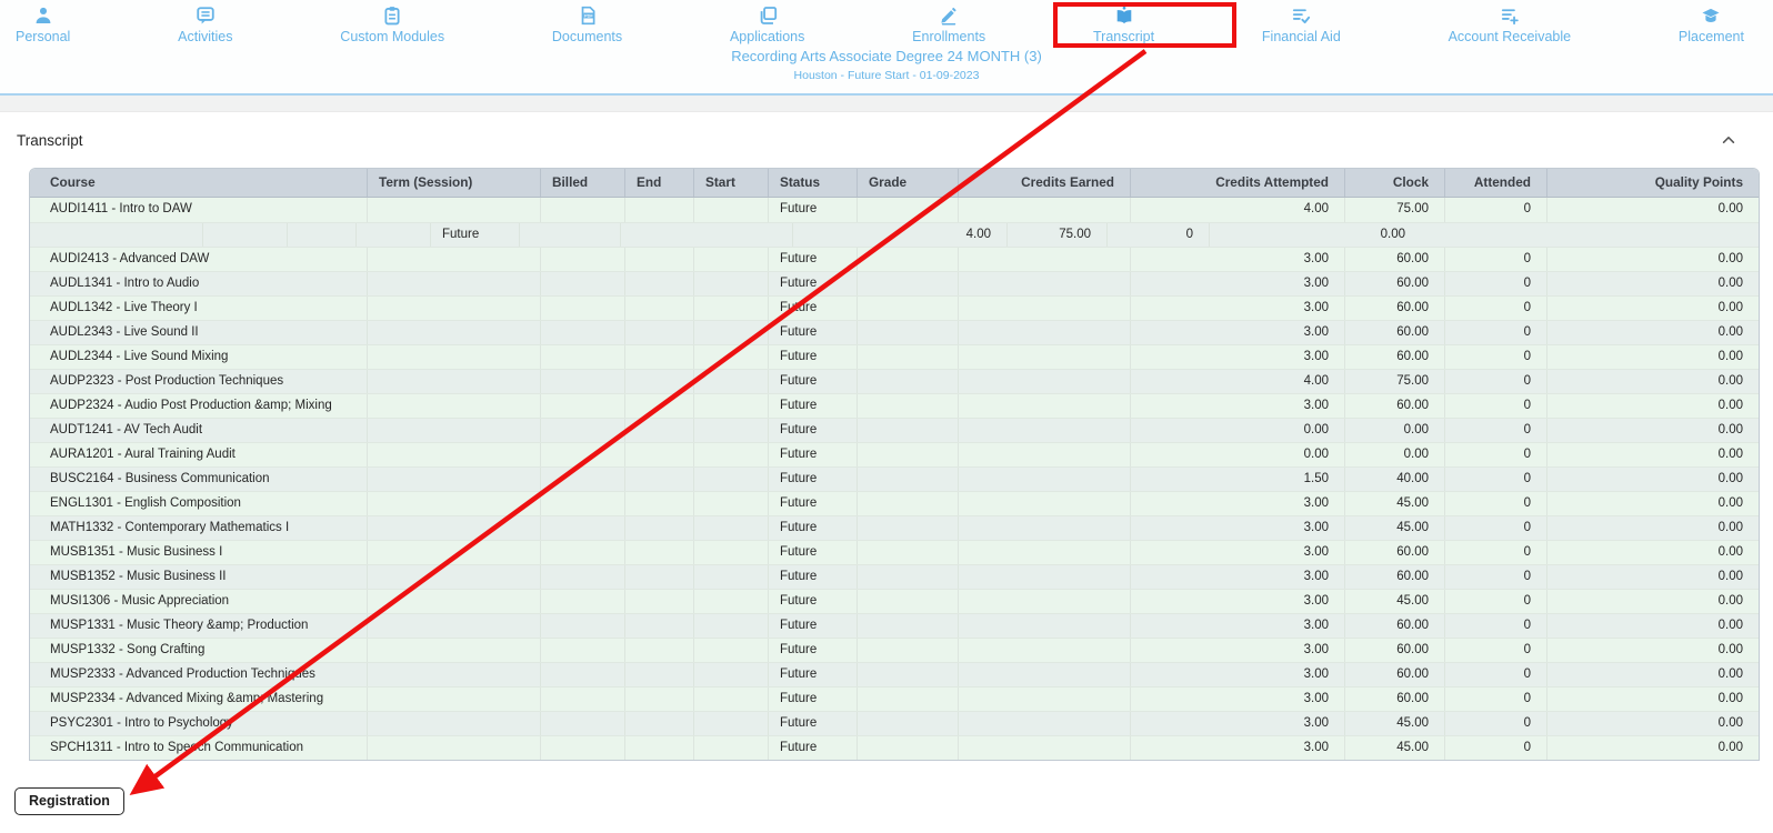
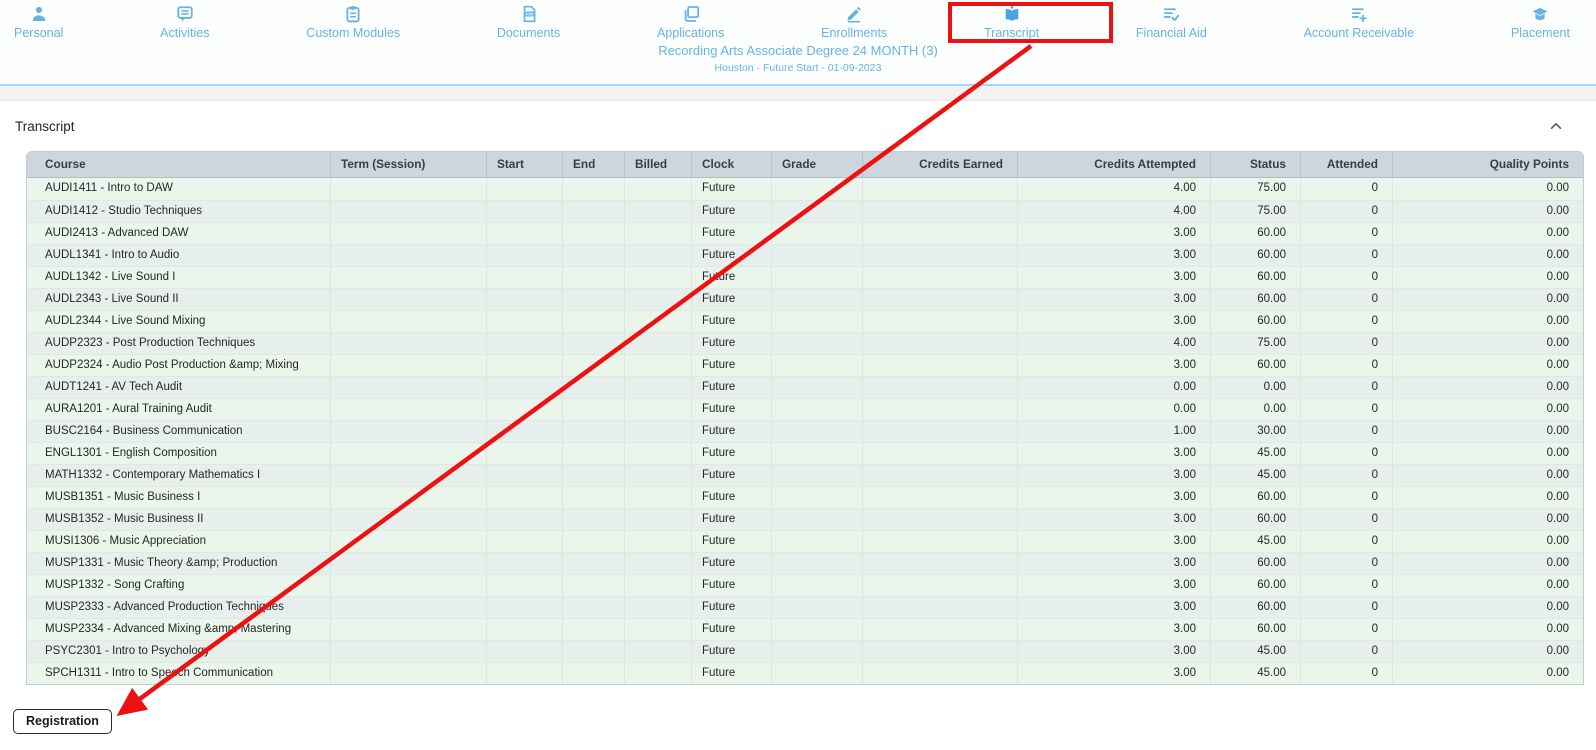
  Personal
  Activities
  Custom Modules
  Documents
  Applications
  Enrollments
  Transcript
  Financial Aid
  Account Receivable
  Placement
  Recording Arts Associate Degree 24 MONTH (3)
  Houston - Future Start - 01-09-2023
  Transcript
  Course
  Term (Session)
- Billed
+ Start
  End
- Start
+ Billed
- Status
+ Clock
  Grade
  Credits Earned
  Credits Attempted
- Clock
+ Status
  Attended
  Quality Points
  AUDI1411 - Intro to DAW
  Future
  4.00
  75.00
  0
  0.00
+ AUDI1412 - Studio Techniques
  Future
  4.00
  75.00
  0
  0.00
  AUDI2413 - Advanced DAW
  Future
  3.00
  60.00
  0
  0.00
  AUDL1341 - Intro to Audio
  Future
  3.00
  60.00
  0
  0.00
- AUDL1342 - Live Theory I
+ AUDL1342 - Live Sound I
  3.00
  60.00
  0
  0.00
  AUDL2343 - Live Sound II
  Future
  3.00
  60.00
  0
  0.00
  AUDL2344 - Live Sound Mixing
  Future
  3.00
  60.00
  0
  0.00
  AUDP2323 - Post Production Techniques
  Future
  4.00
  75.00
  0
  0.00
  AUDP2324 - Audio Post Production &amp; Mixing
  Future
  3.00
  60.00
  0
  0.00
  AUDT1241 - AV Tech Audit
  Future
  0.00
  0.00
  0
  0.00
  AURA1201 - Aural Training Audit
  Future
  0.00
  0.00
  0
  0.00
  BUSC2164 - Business Communication
  Future
- 1.50
+ 1.00
- 40.00
+ 30.00
  0
  0.00
  ENGL1301 - English Composition
  Future
  3.00
  45.00
  0
  0.00
  MATH1332 - Contemporary Mathematics I
  Future
  3.00
  45.00
  0
  0.00
  MUSB1351 - Music Business I
  Future
  3.00
  60.00
  0
  0.00
  MUSB1352 - Music Business II
  Future
  3.00
  60.00
  0
  0.00
  MUSI1306 - Music Appreciation
  Future
  3.00
  45.00
  0
  0.00
  MUSP1331 - Music Theory &amp; Production
  Future
  3.00
  60.00
  0
  0.00
  MUSP1332 - Song Crafting
  Future
  3.00
  60.00
  0
  0.00
  MUSP2333 - Advanced Production Technies
  Future
  3.00
  60.00
  0
  0.00
  MUSP2334 - Advanced Mixing &amp Mastering
  Future
  3.00
  60.00
  0
  0.00
  PSYC2301 - Intro to Psycholog
  Future
  3.00
  45.00
  0
  0.00
  SPCH1311 - Intro to Spech Communication
  Future
  3.00
  45.00
  0
  0.00
  Registration
